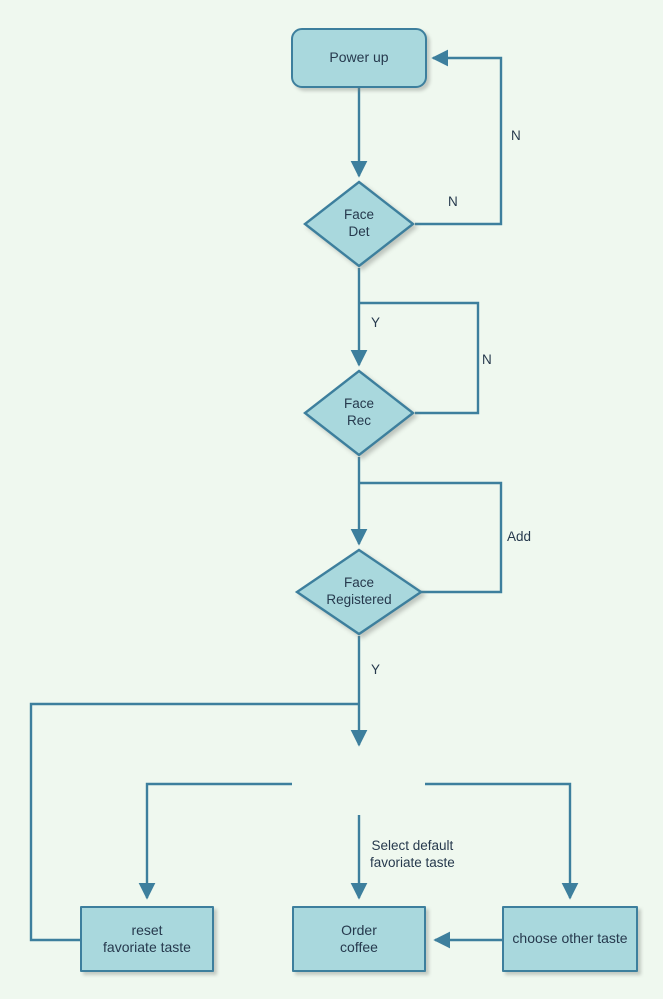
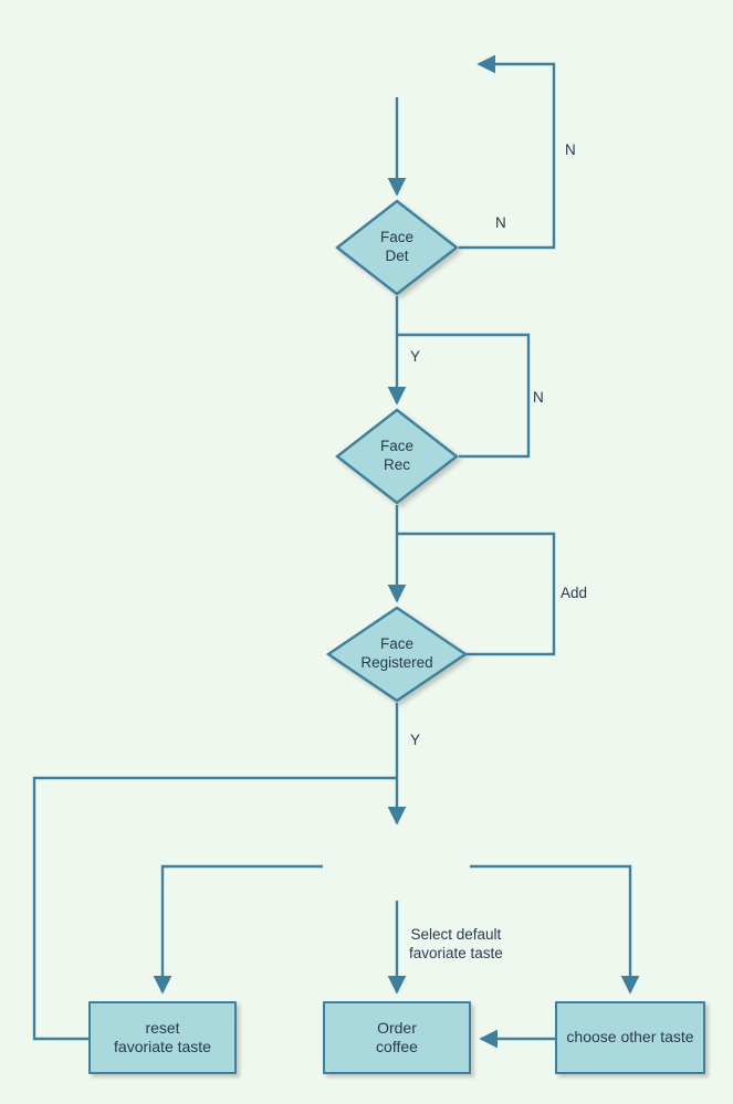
- Power up
  Face
  Det
  Face
  Rec
  Face
  Registered
  reset
  favoriate taste
  Order
  coffee
  choose other taste
  N
  N
  Y
  N
  Add
  Y
  Select default
  favoriate taste
